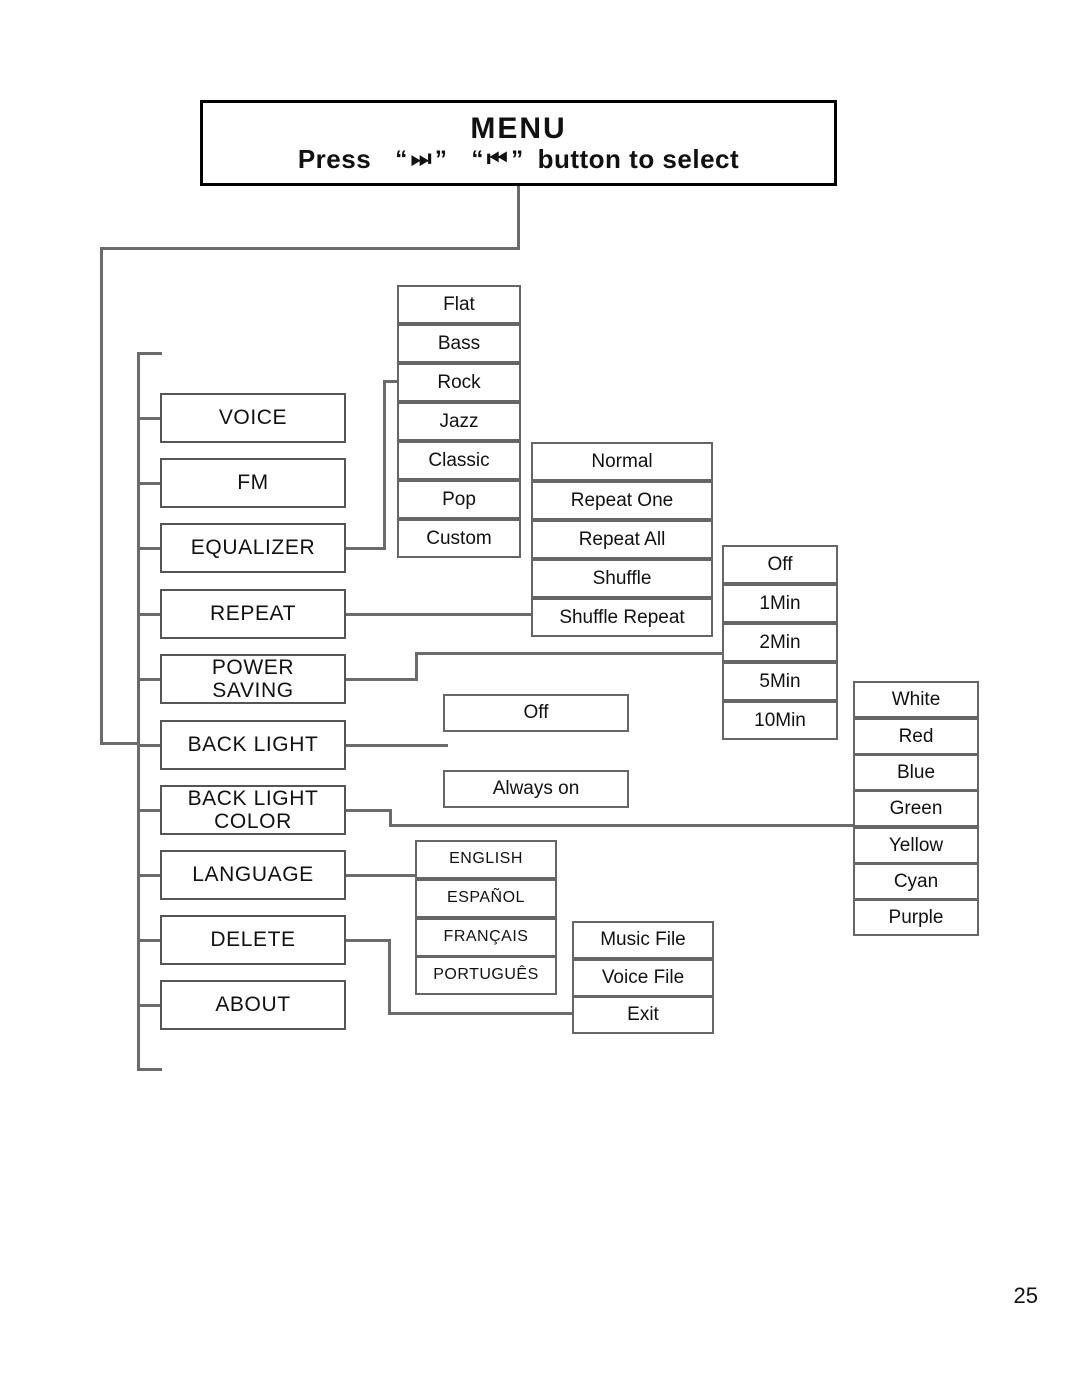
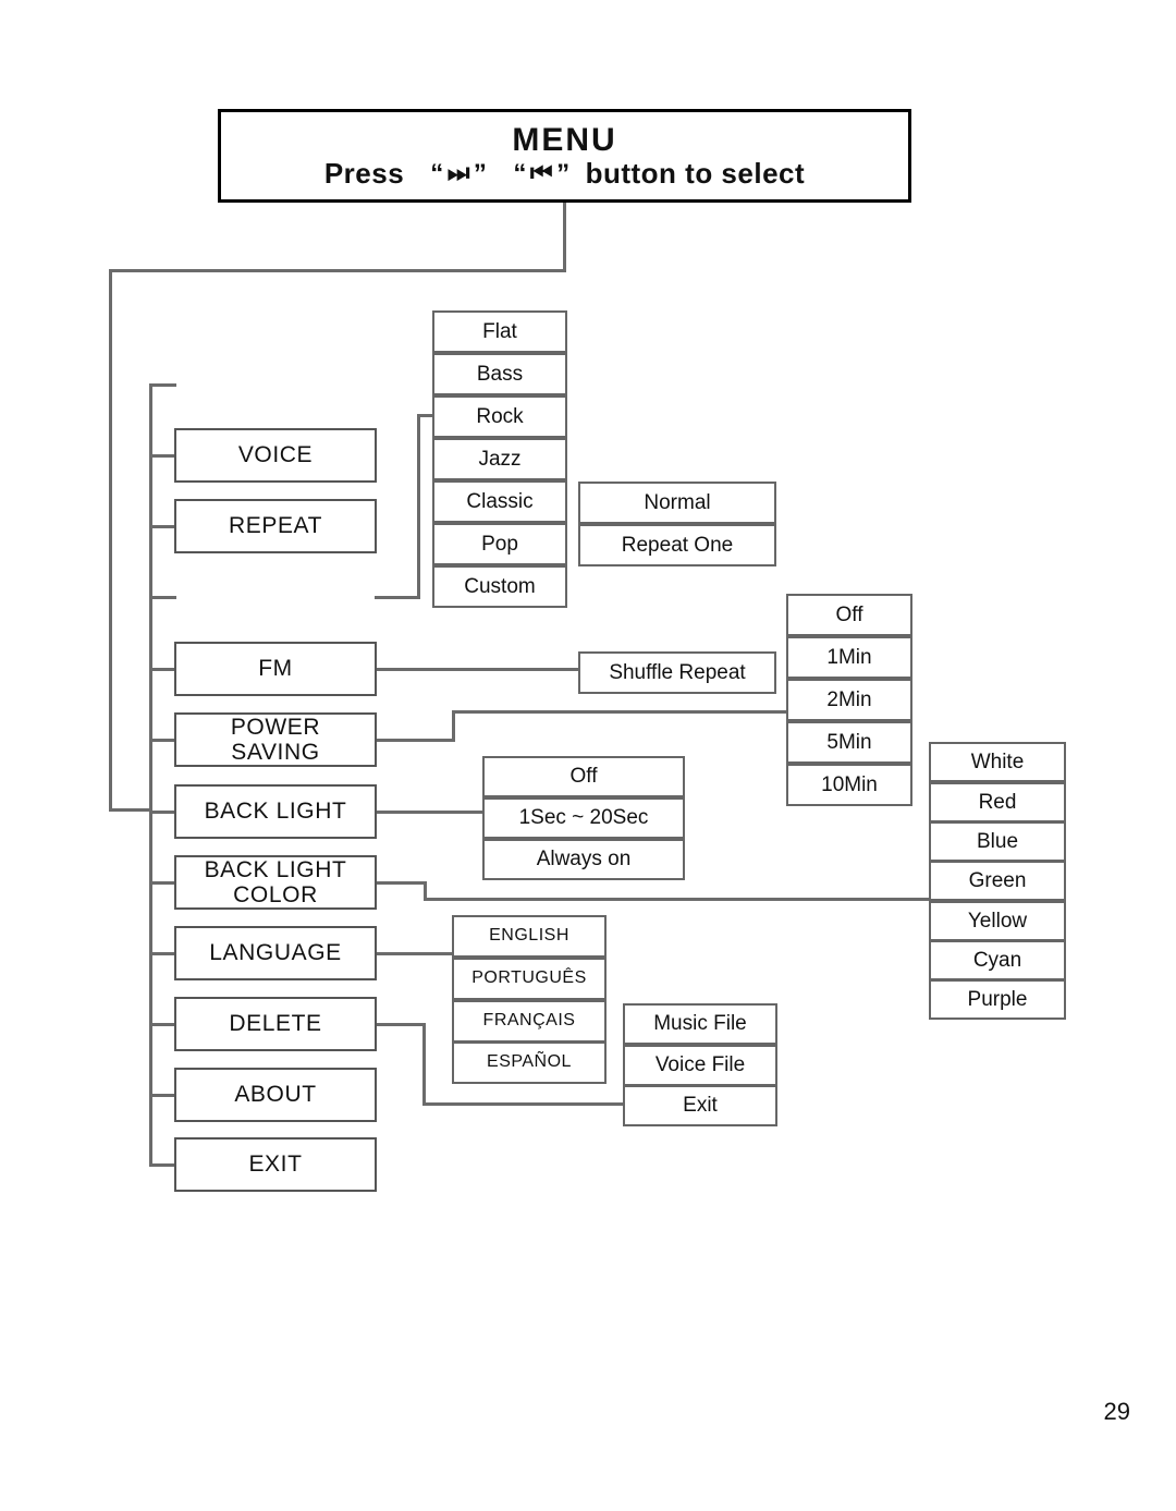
  MENU
  Press
  “
  ⏭
  ”
  “
  ⏮
  ”
  button to select
  VOICE
- FM
+ REPEAT
- EQUALIZER
- REPEAT
+ FM
  POWER
  SAVING
  BACK LIGHT
  BACK LIGHT
  COLOR
  LANGUAGE
  DELETE
  ABOUT
+ EXIT
  Flat
  Bass
  Rock
  Jazz
  Classic
  Pop
  Custom
  Normal
  Repeat One
- Repeat All
- Shuffle
  Shuffle Repeat
  Off
  1Min
  2Min
  5Min
  10Min
  Off
+ 1Sec ~ 20Sec
  Always on
  White
  Red
  Blue
  Green
  Yellow
  Cyan
  Purple
  ENGLISH
- ESPAÑOL
+ PORTUGUÊS
  FRANÇAIS
- PORTUGUÊS
+ ESPAÑOL
  Music File
  Voice File
  Exit
- 25
+ 29
